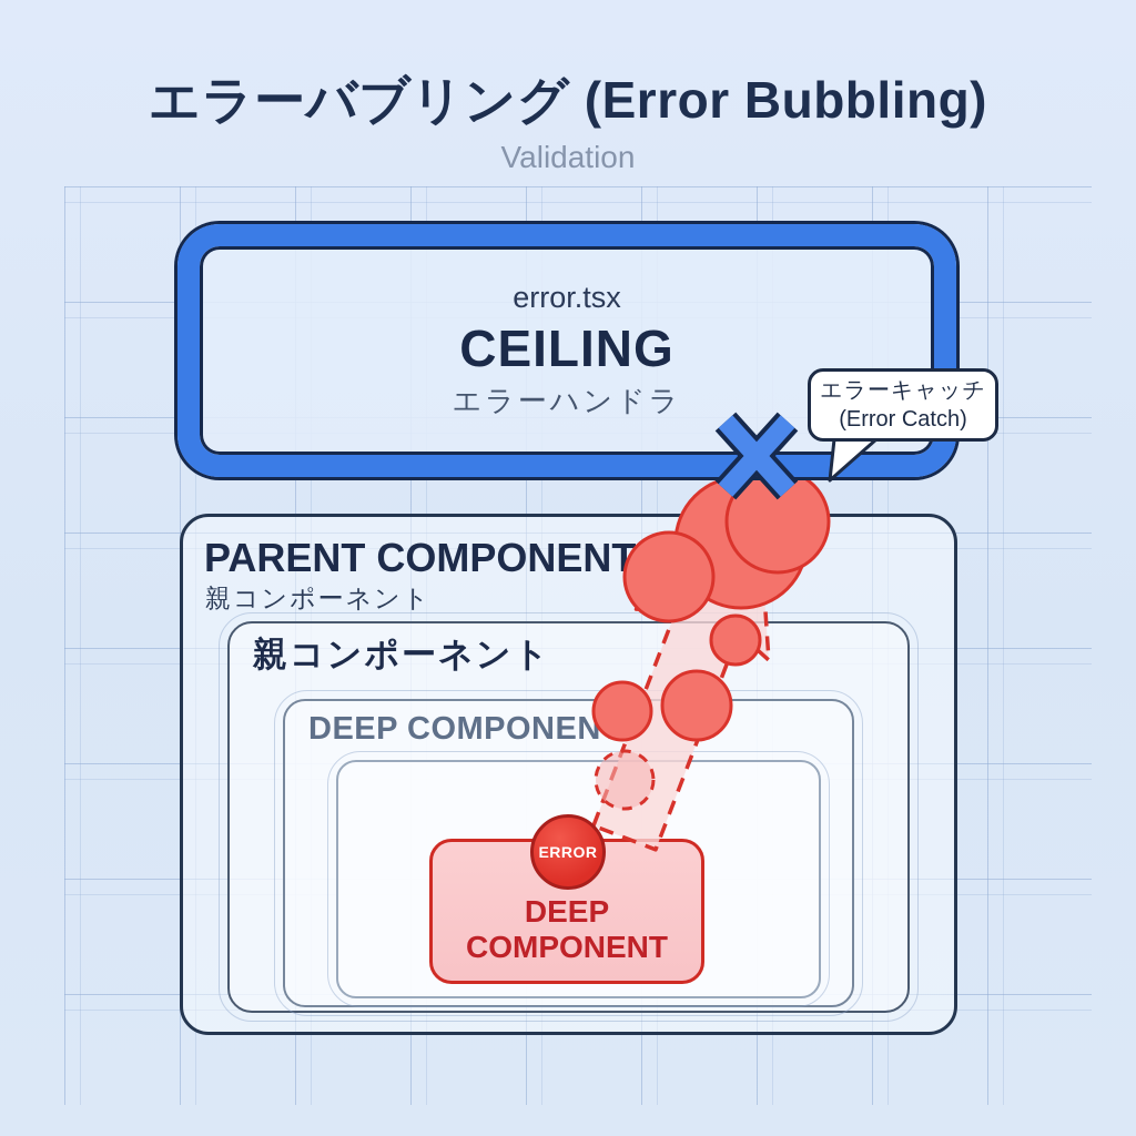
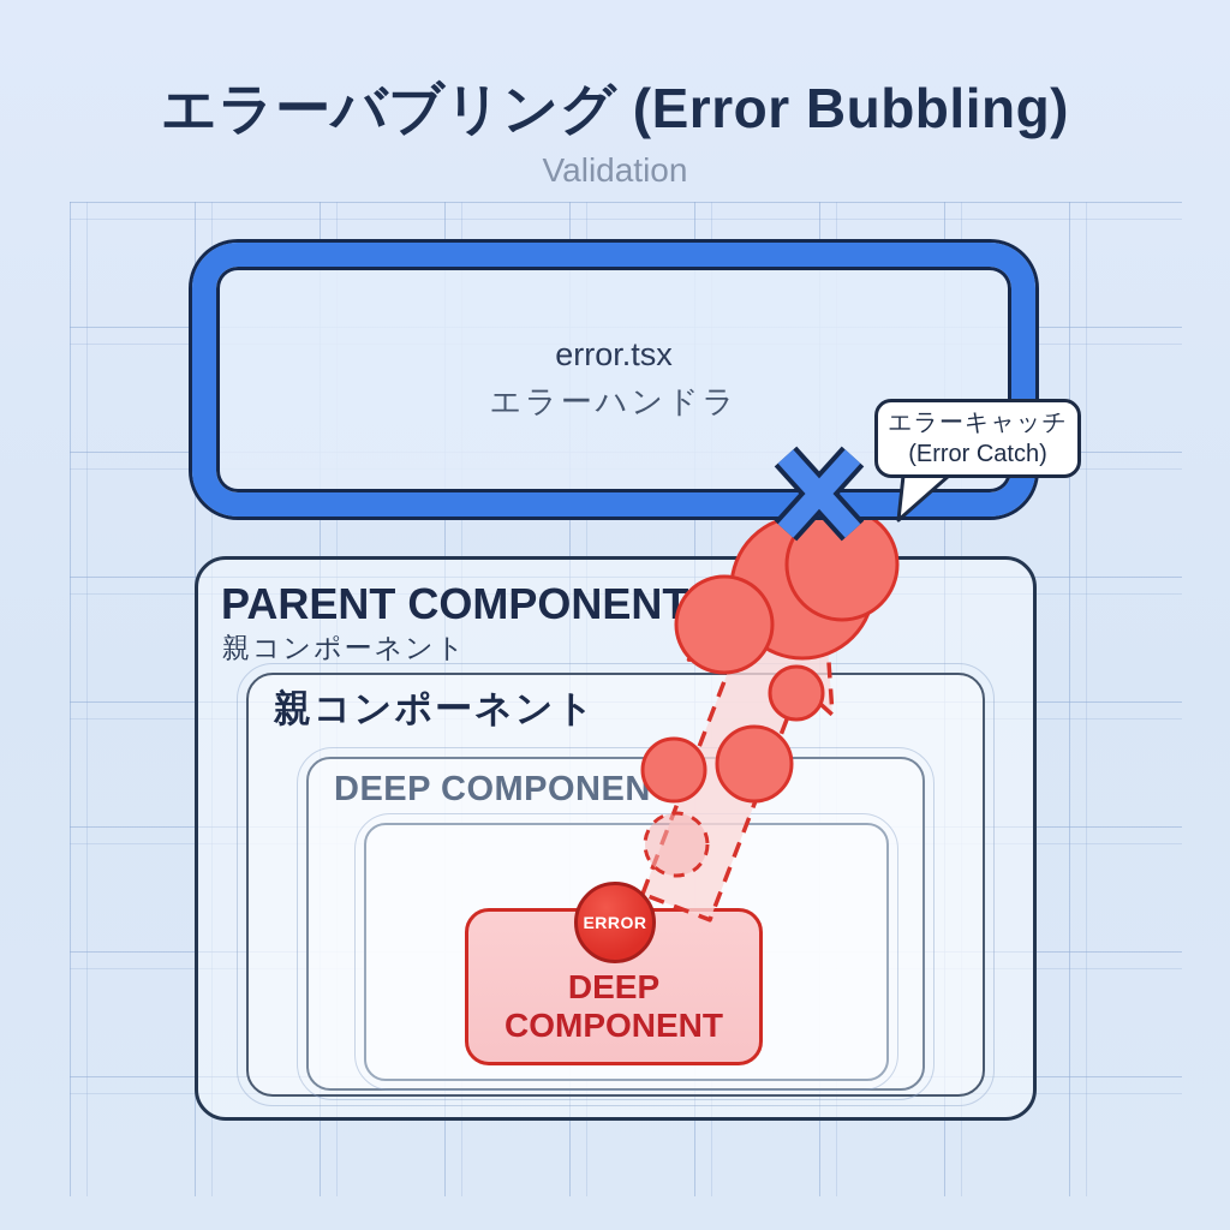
  エラーバブリング (Error Bubbling)
  Validation
  PARENT COMPONENT
  親コンポーネント
  親コンポーネント
  DEEP COMPONEN
  DEEP COMPONENT
  ERROR
  error.tsx
- CEILING
  エラーハンドラ
  エラーキャッチ
  (Error Catch)
